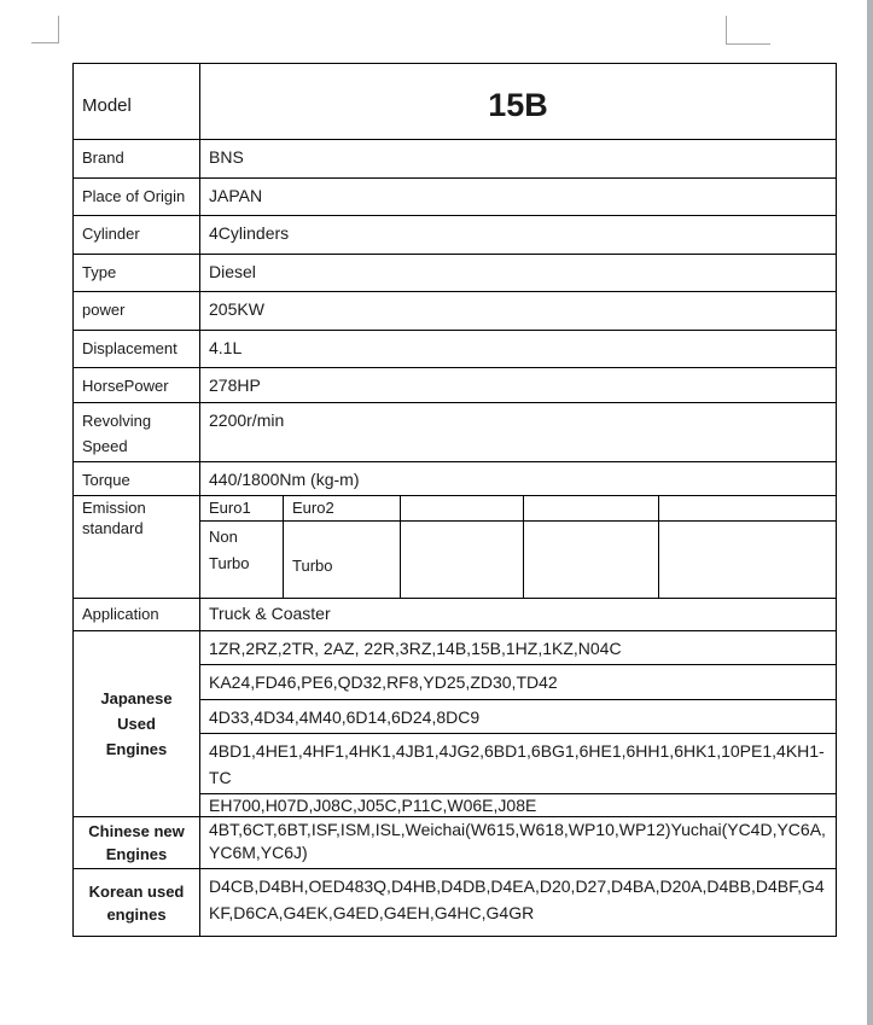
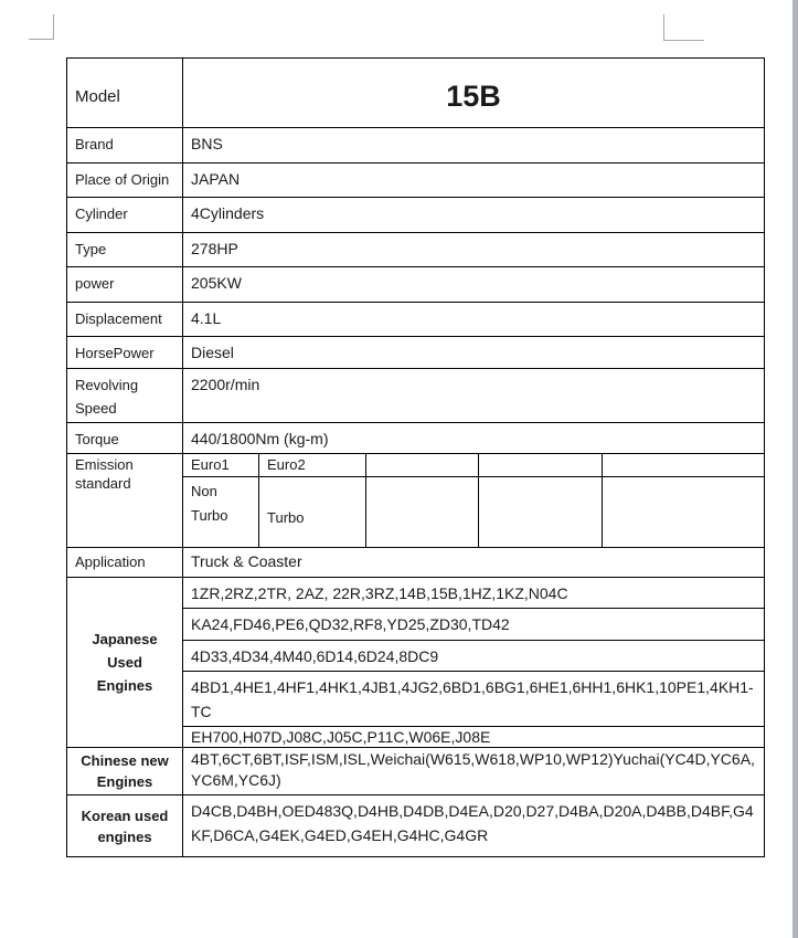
  Model	15B
  Brand	BNS
  Place of Origin	JAPAN
  Cylinder	4Cylinders
- Type	Diesel
+ Type	278HP
  power	205KW
  Displacement	4.1L
- HorsePower	278HP
+ HorsePower	Diesel
  Revolving Speed	2200r/min
  Torque	440/1800Nm (kg-m)
  Emission standard	Euro1	Euro2
  Non Turbo	Turbo
  Application	Truck & Coaster
  Japanese Used Engines	1ZR,2RZ,2TR, 2AZ, 22R,3RZ,14B,15B,1HZ,1KZ,N04C
  KA24,FD46,PE6,QD32,RF8,YD25,ZD30,TD42
  4D33,4D34,4M40,6D14,6D24,8DC9
  4BD1,4HE1,4HF1,4HK1,4JB1,4JG2,6BD1,6BG1,6HE1,6HH1,6HK1,10PE1,4KH1-TC
  EH700,H07D,J08C,J05C,P11C,W06E,J08E
  Chinese new Engines	4BT,6CT,6BT,ISF,ISM,ISL,Weichai(W615,W618,WP10,WP12)Yuchai(YC4D,YC6A,YC6M,YC6J)
  Korean used engines	D4CB,D4BH,OED483Q,D4HB,D4DB,D4EA,D20,D27,D4BA,D20A,D4BB,D4BF,G4KF,D6CA,G4EK,G4ED,G4EH,G4HC,G4GR
